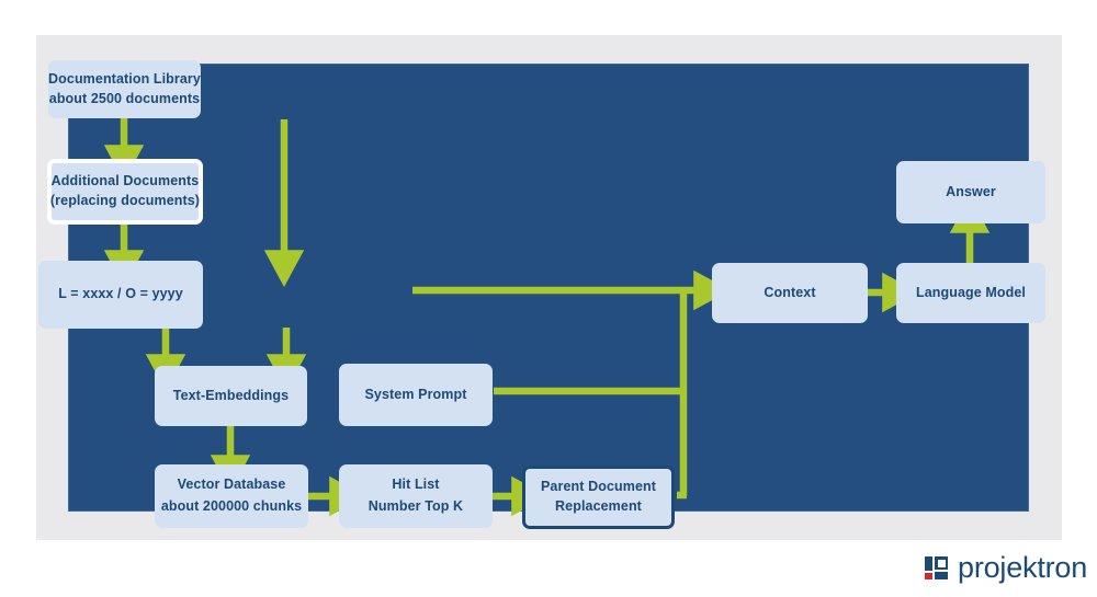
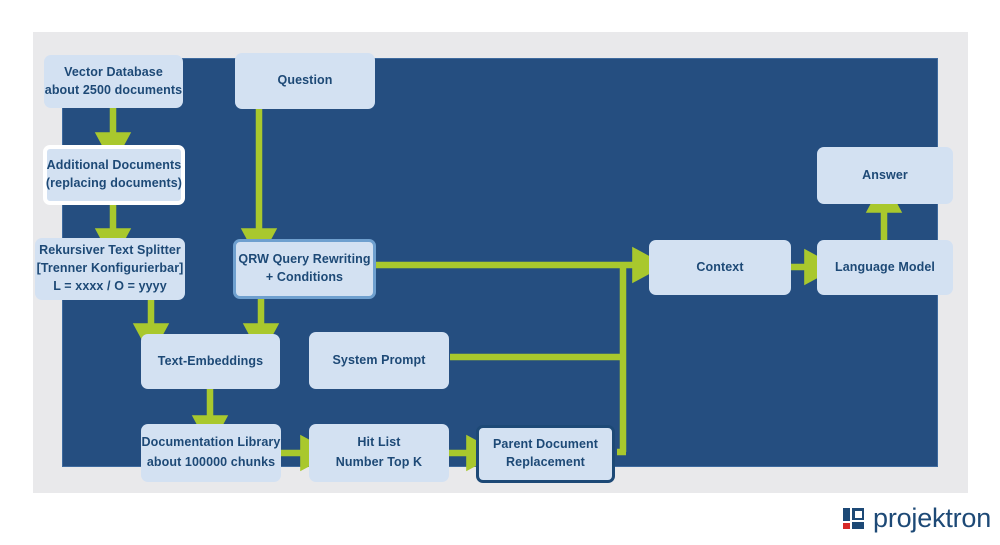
- Documentation Library
+ Vector Database
  about 2500 documents
+ Question
  Additional Documents
  (replacing documents)
  Answer
+ Rekursiver Text Splitter
+ [Trenner Konfigurierbar]
  L = xxxx / O = yyyy
+ QRW Query Rewriting
+ + Conditions
  Context
  Language Model
  Text-Embeddings
  System Prompt
- Vector Database
+ Documentation Library
- about 200000 chunks
+ about 100000 chunks
  Hit List
  Number Top K
  Parent Document
  Replacement
  projektron
